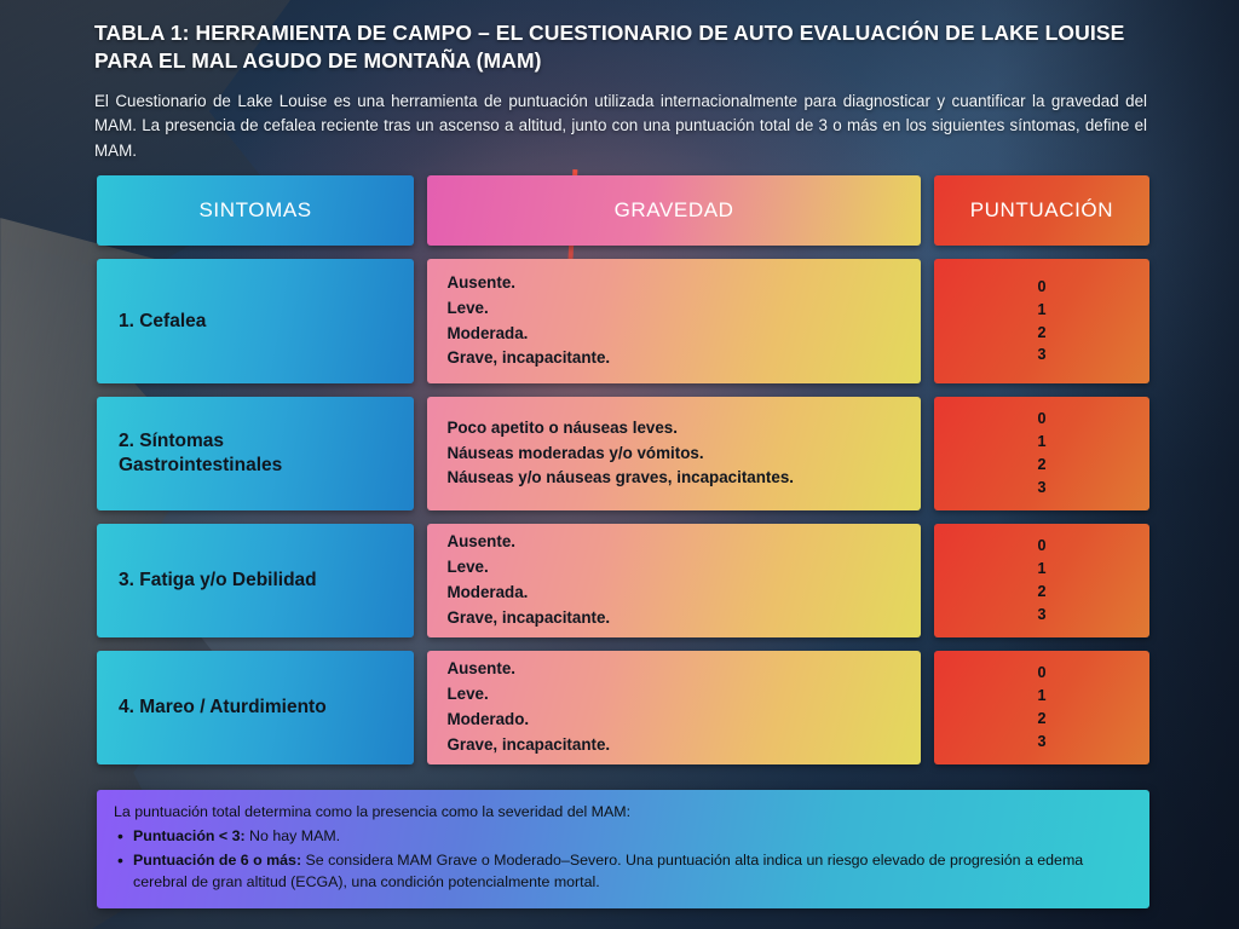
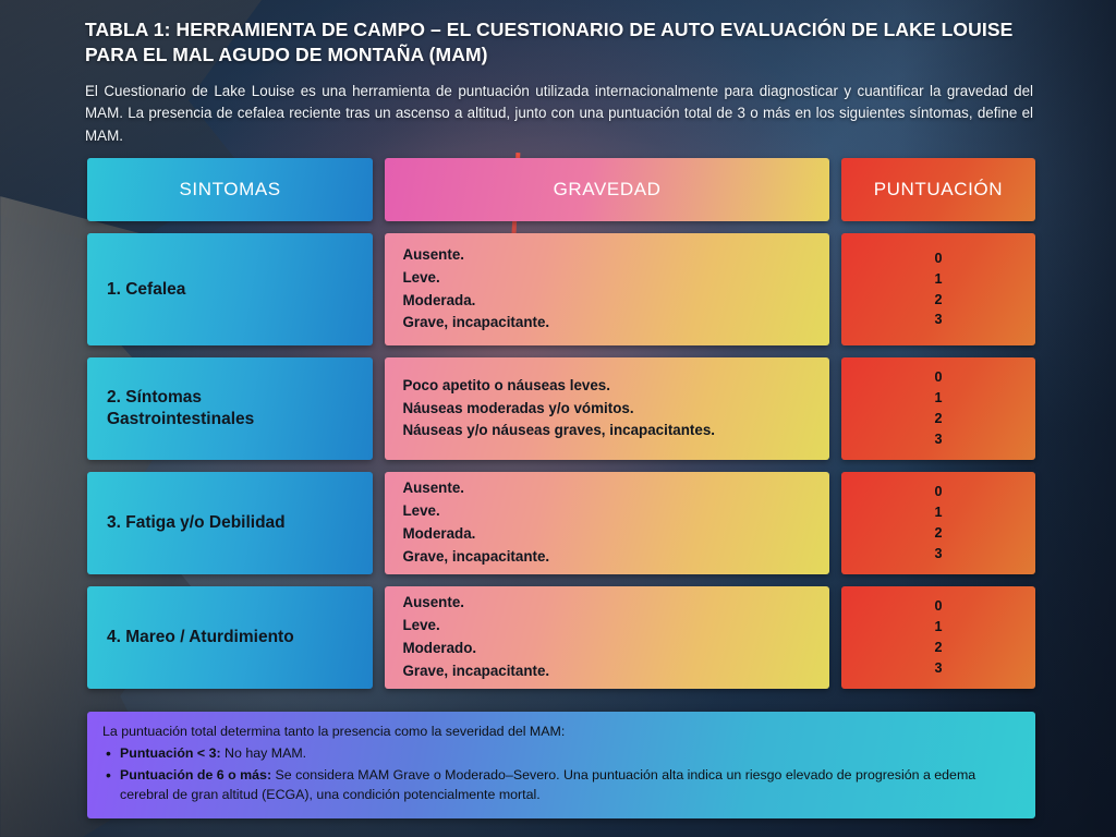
  TABLA 1: HERRAMIENTA DE CAMPO – EL CUESTIONARIO DE AUTO EVALUACIÓN DE LAKE LOUISE PARA EL MAL AGUDO DE MONTAÑA (MAM)
  El Cuestionario de Lake Louise es una herramienta de puntuación utilizada internacionalmente para diagnosticar y cuantificar la gravedad del MAM. La presencia de cefalea reciente tras un ascenso a altitud, junto con una puntuación total de 3 o más en los siguientes síntomas, define el MAM.
  SINTOMAS
  GRAVEDAD
  PUNTUACIÓN
  1. Cefalea
  Ausente.
  Leve.
  Moderada.
  Grave, incapacitante.
  0
  1
  2
  3
  2. Síntomas Gastrointestinales
  Poco apetito o náuseas leves.
  Náuseas moderadas y/o vómitos.
  Náuseas y/o náuseas graves, incapacitantes.
  0
  1
  2
  3
  3. Fatiga y/o Debilidad
  Ausente.
  Leve.
  Moderada.
  Grave, incapacitante.
  0
  1
  2
  3
  4. Mareo / Aturdimiento
  Ausente.
  Leve.
  Moderado.
  Grave, incapacitante.
  0
  1
  2
  3
- La puntuación total determina como la presencia como la severidad del MAM:
+ La puntuación total determina tanto la presencia como la severidad del MAM:
  Puntuación < 3: No hay MAM.
  Puntuación de 6 o más: Se considera MAM Grave o Moderado–Severo. Una puntuación alta indica un riesgo elevado de progresión a edema cerebral de gran altitud (ECGA), una condición potencialmente mortal.
